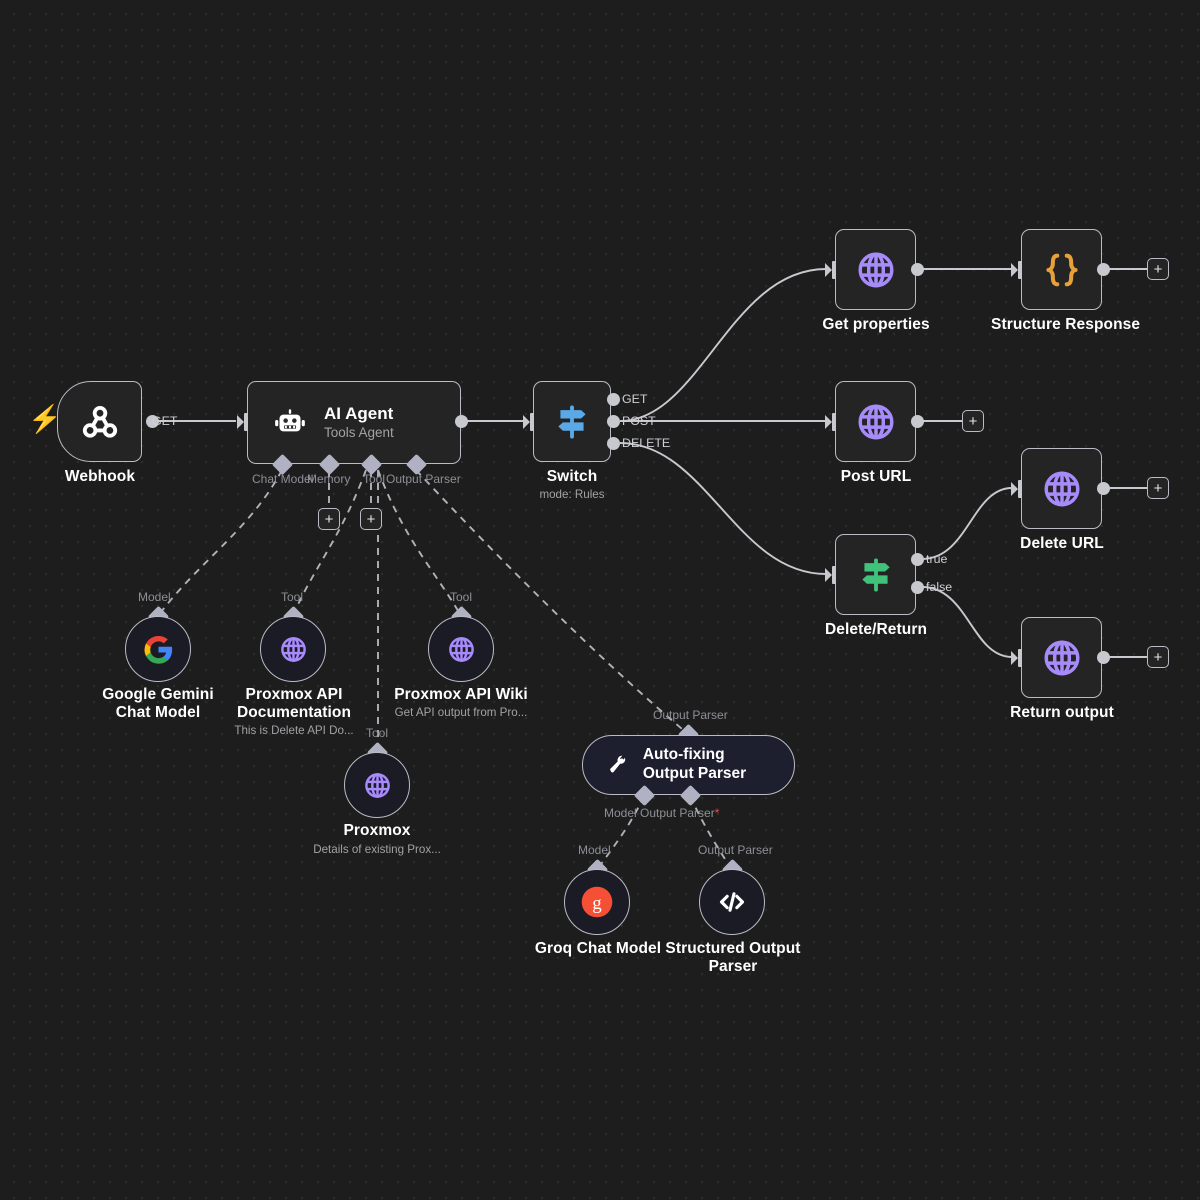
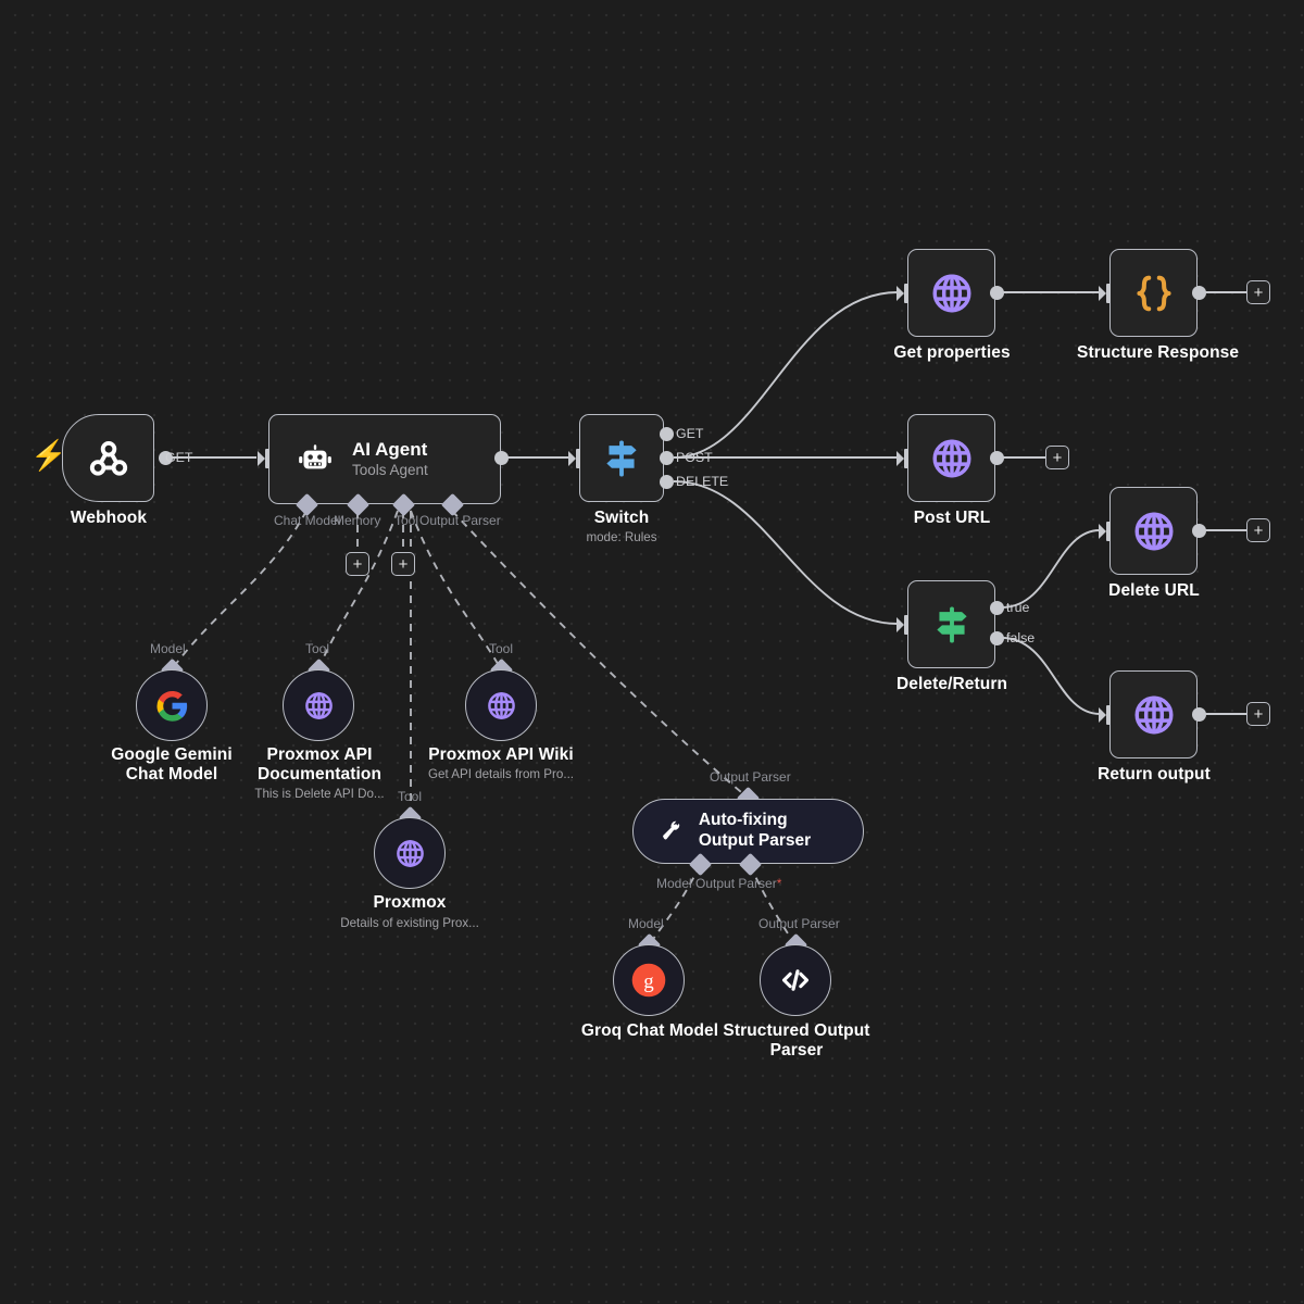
  ⚡
  GET
  Webhook
  AI Agent
  Tools Agent
  Chat Model
  Memory
  Tool
  Output Parser
  +
  +
  GET
  POST
  DELETE
  Switch
  mode: Rules
  Get properties
  +
  Structure Response
  +
  Post URL
  true
  false
  Delete/Return
  +
  Delete URL
  +
  Return output
  Model
  Google Gemini Chat Model
  Tool
  Proxmox API Documentation
  This is Delete API Do...
  Tool
  Proxmox API Wiki
- Get API output from Pro...
+ Get API details from Pro...
  Tool
  Proxmox
  Details of existing Prox...
  Output Parser
  Auto-fixing Output Parser
  Model
  Output Parser*
  Model
  g
  Groq Chat Model
  Output Parser
  Structured Output Parser
